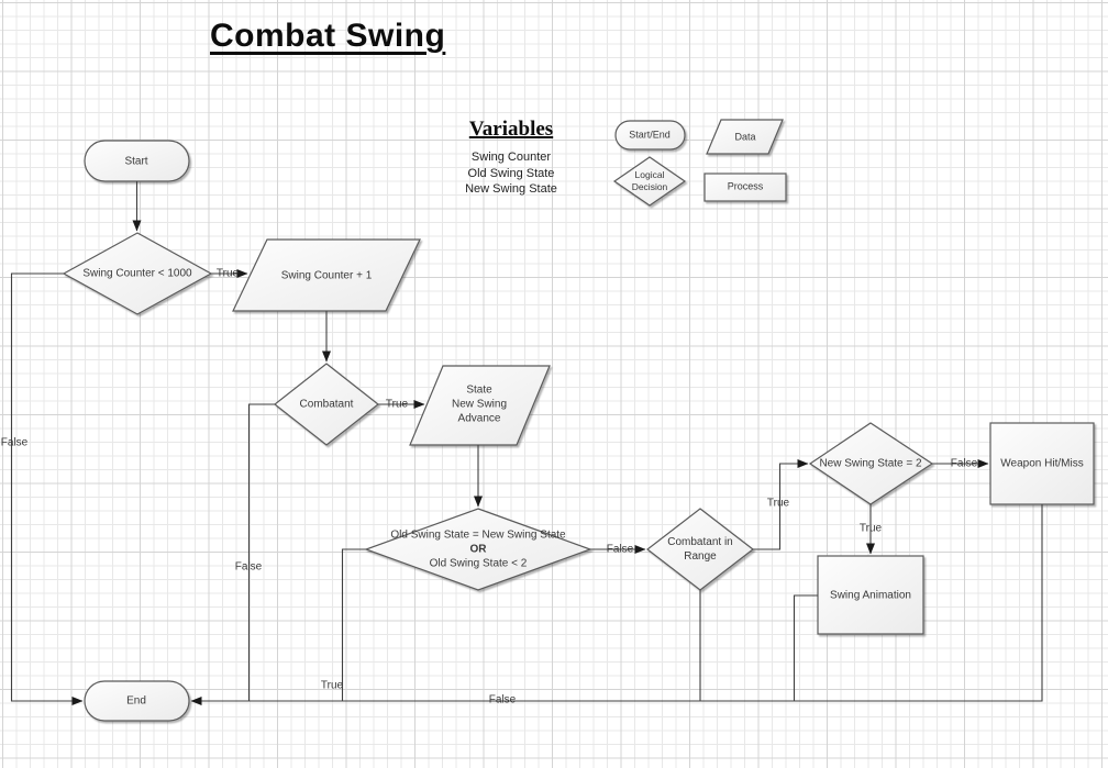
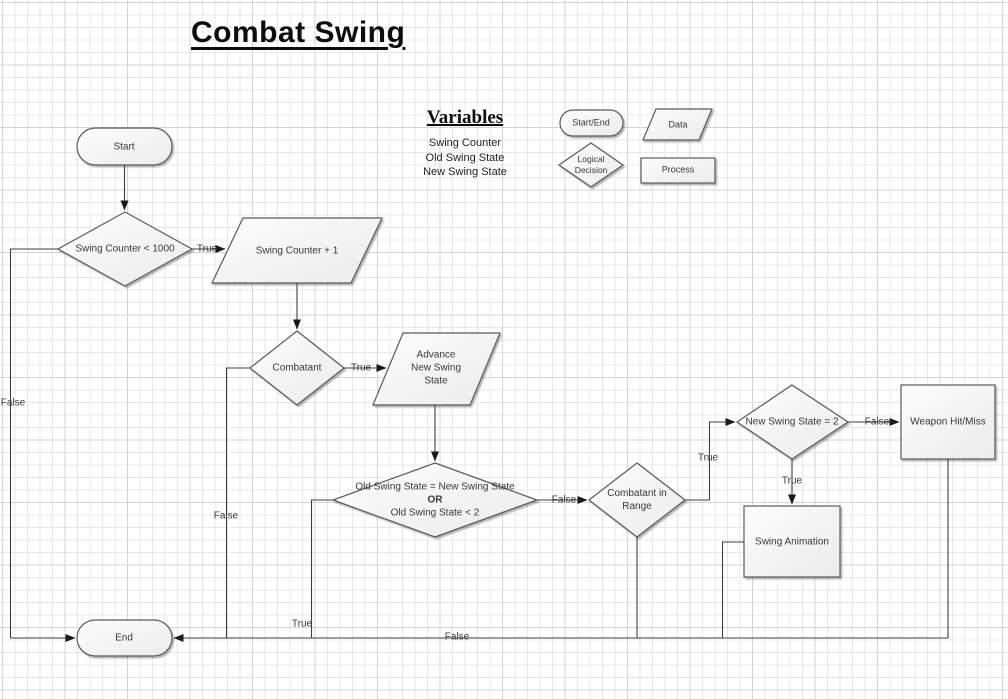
  Combat Swing
  Variables
  Swing Counter
  Old Swing State
  New Swing State
  Start/End
  Data
  Logical Decision
  Process
  Start
  Swing Counter < 1000
  Swing Counter + 1
  Combatant
- State
+ Advance
  New Swing
- Advance
+ State
  Old Swing State = New Swing State
  OR
  Old Swing State < 2
  Combatant in Range
  New Swing State = 2
  Weapon Hit/Miss
  Swing Animation
  End
  True
  False
  True
  False
  False
  True
  True
  False
  False
  True
